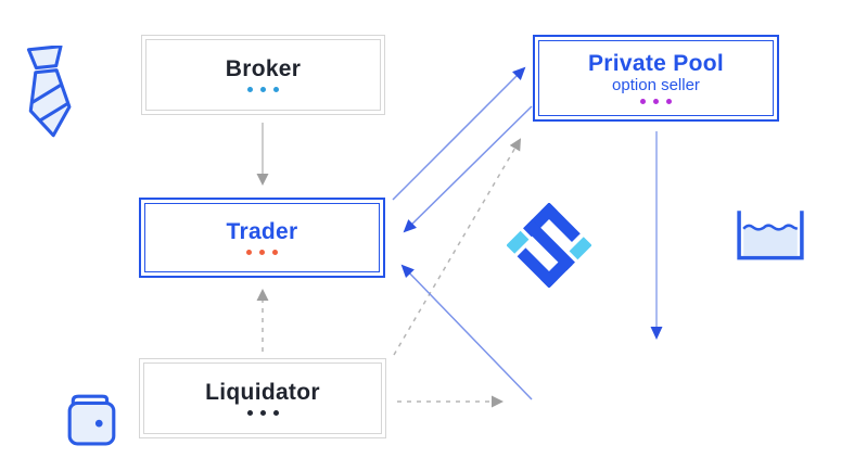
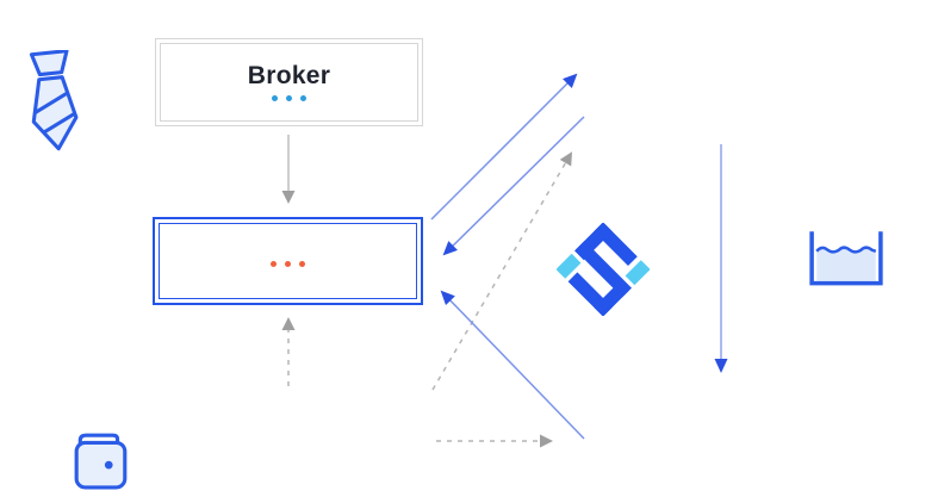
  Broker
- Trader
- Liquidator
- Private Pool
- option seller
